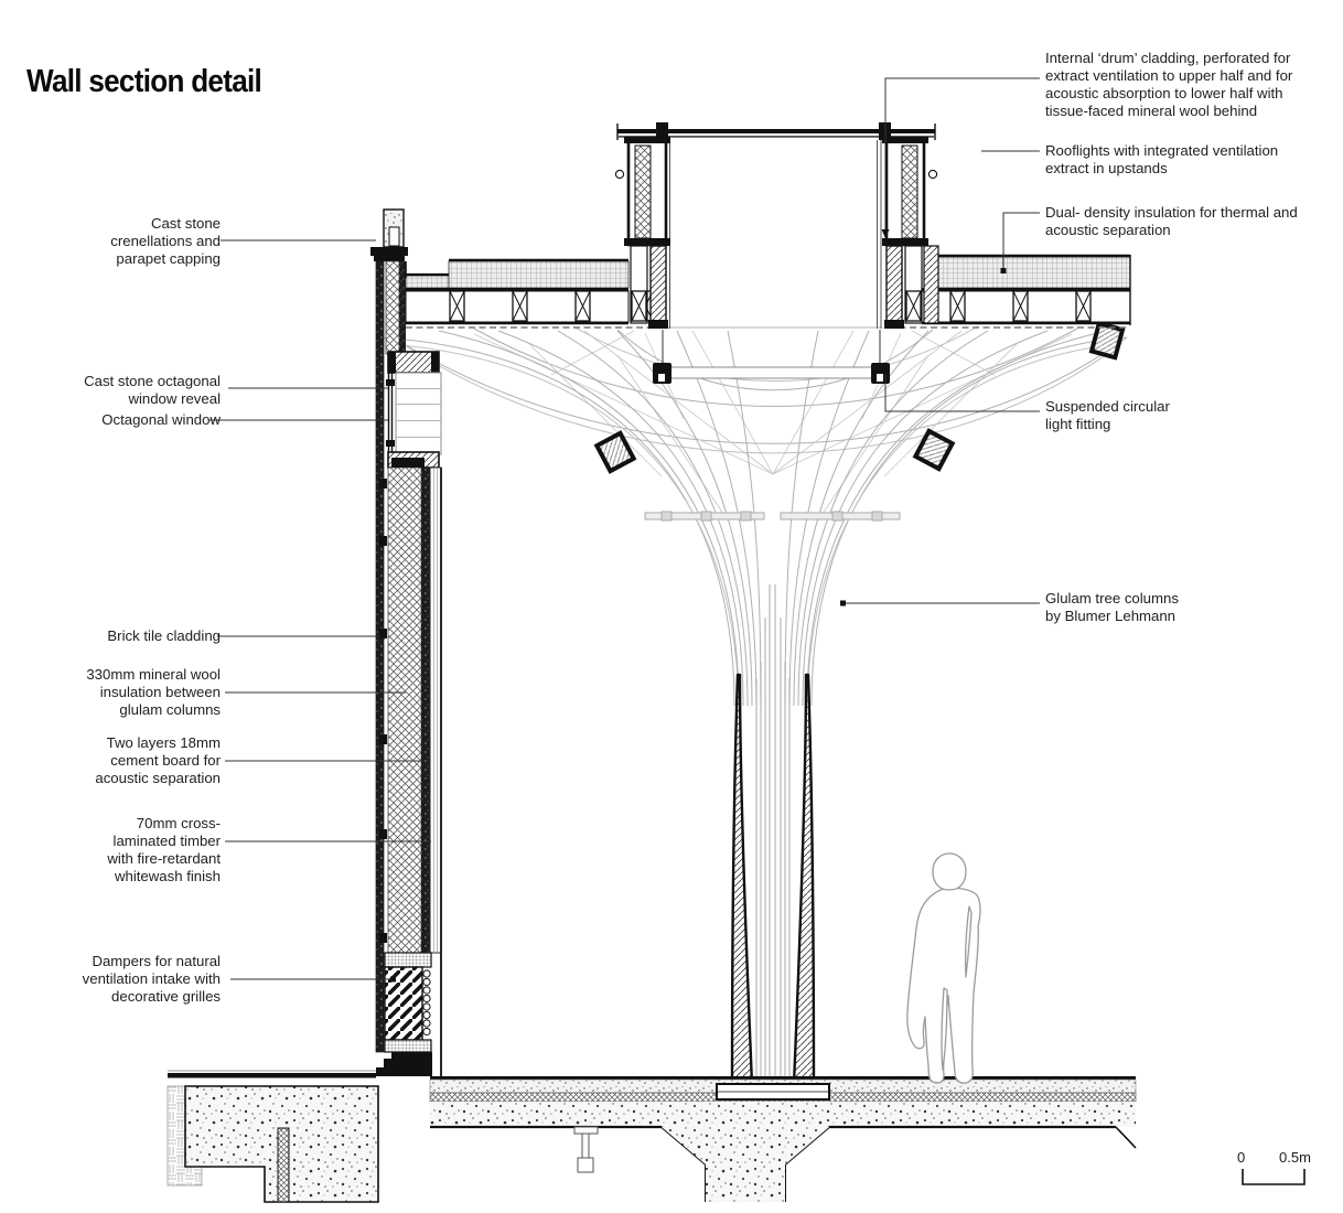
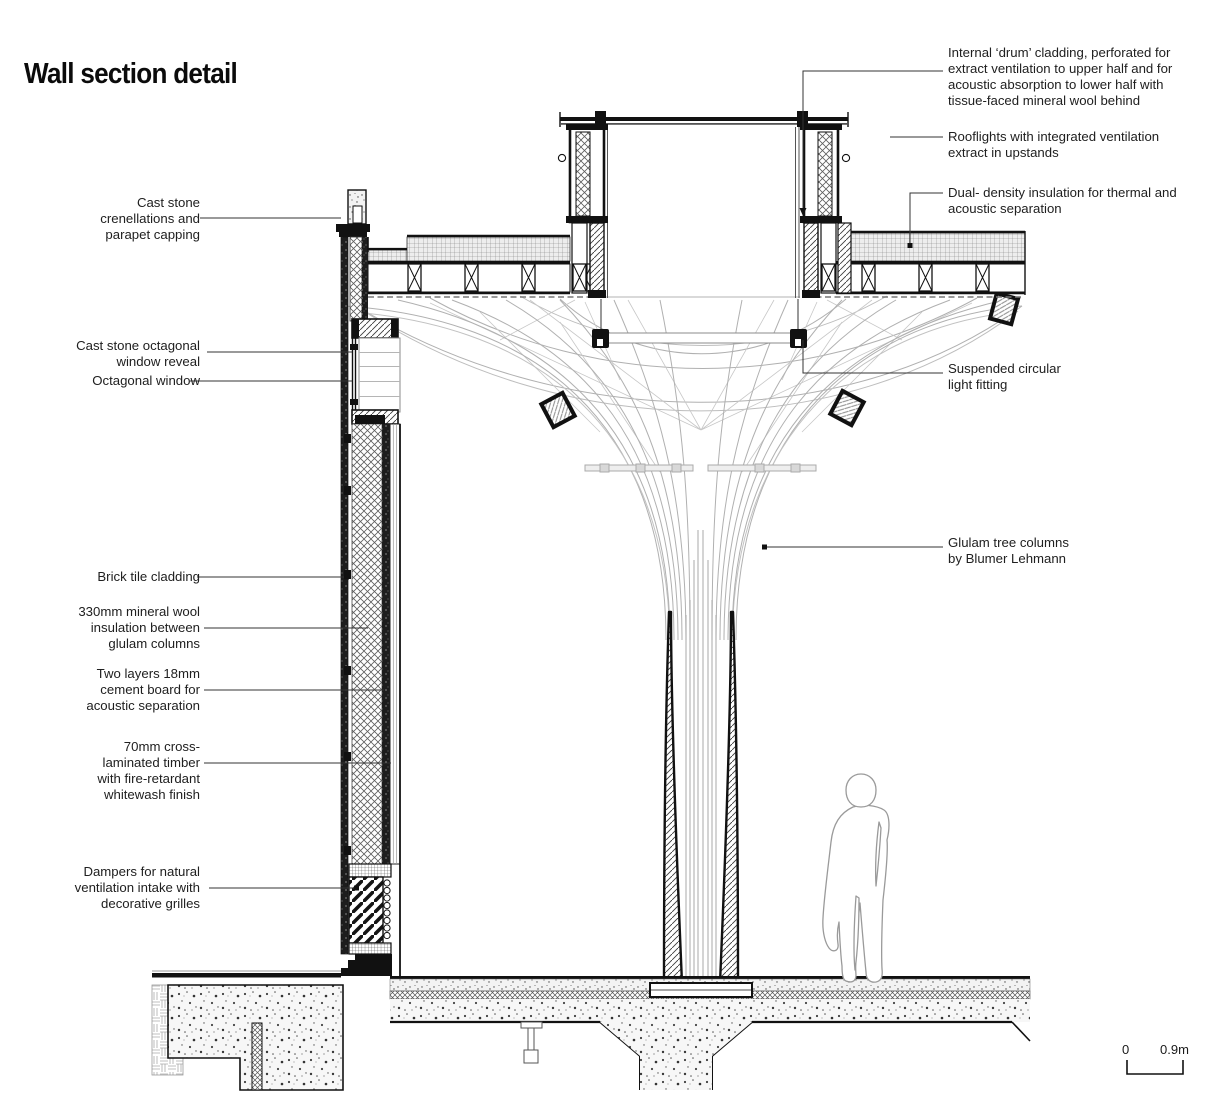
  Wall section detail
  Cast stone
  crenellations and
  parapet capping
  Cast stone octagonal
  window reveal
  Octagonal window
  Brick tile cladding
  330mm mineral wool
  insulation between
  glulam columns
  Two layers 18mm
  cement board for
  acoustic separation
  70mm cross-
  laminated timber
  with fire-retardant
  whitewash finish
  Dampers for natural
  ventilation intake with
  decorative grilles
  Internal ‘drum’ cladding, perforated for
  extract ventilation to upper half and for
  acoustic absorption to lower half with
  tissue-faced mineral wool behind
  Rooflights with integrated ventilation
  extract in upstands
  Dual- density insulation for thermal and
  acoustic separation
  Suspended circular
  light fitting
  Glulam tree columns
  by Blumer Lehmann
  0
- 0.5m
+ 0.9m
